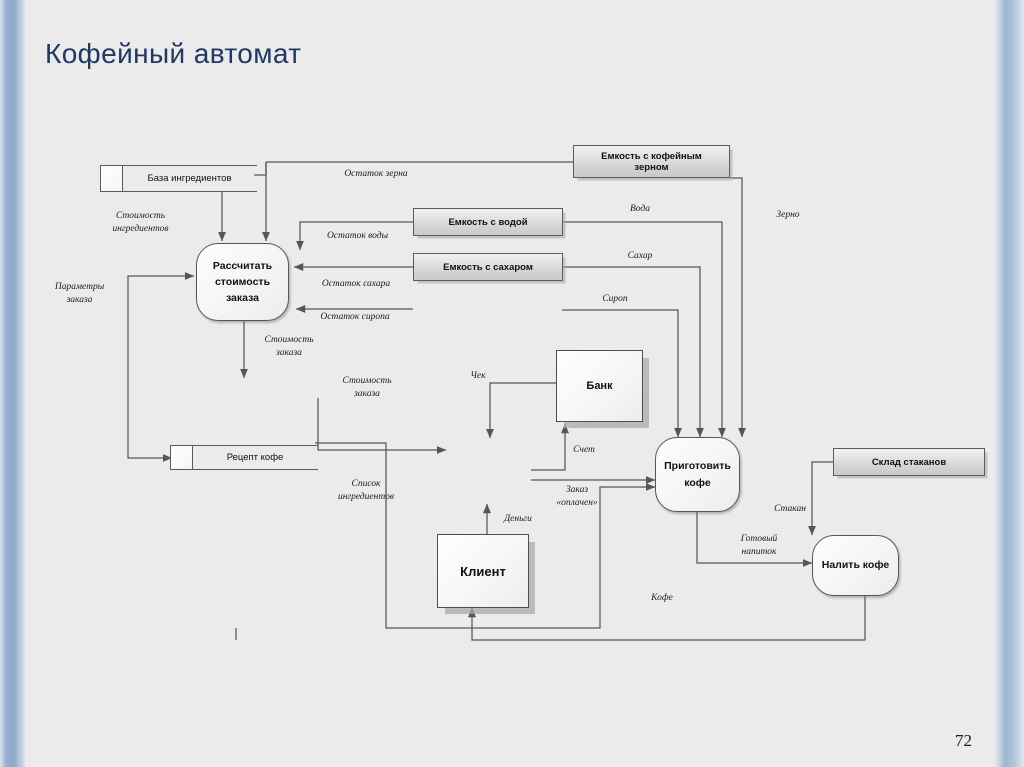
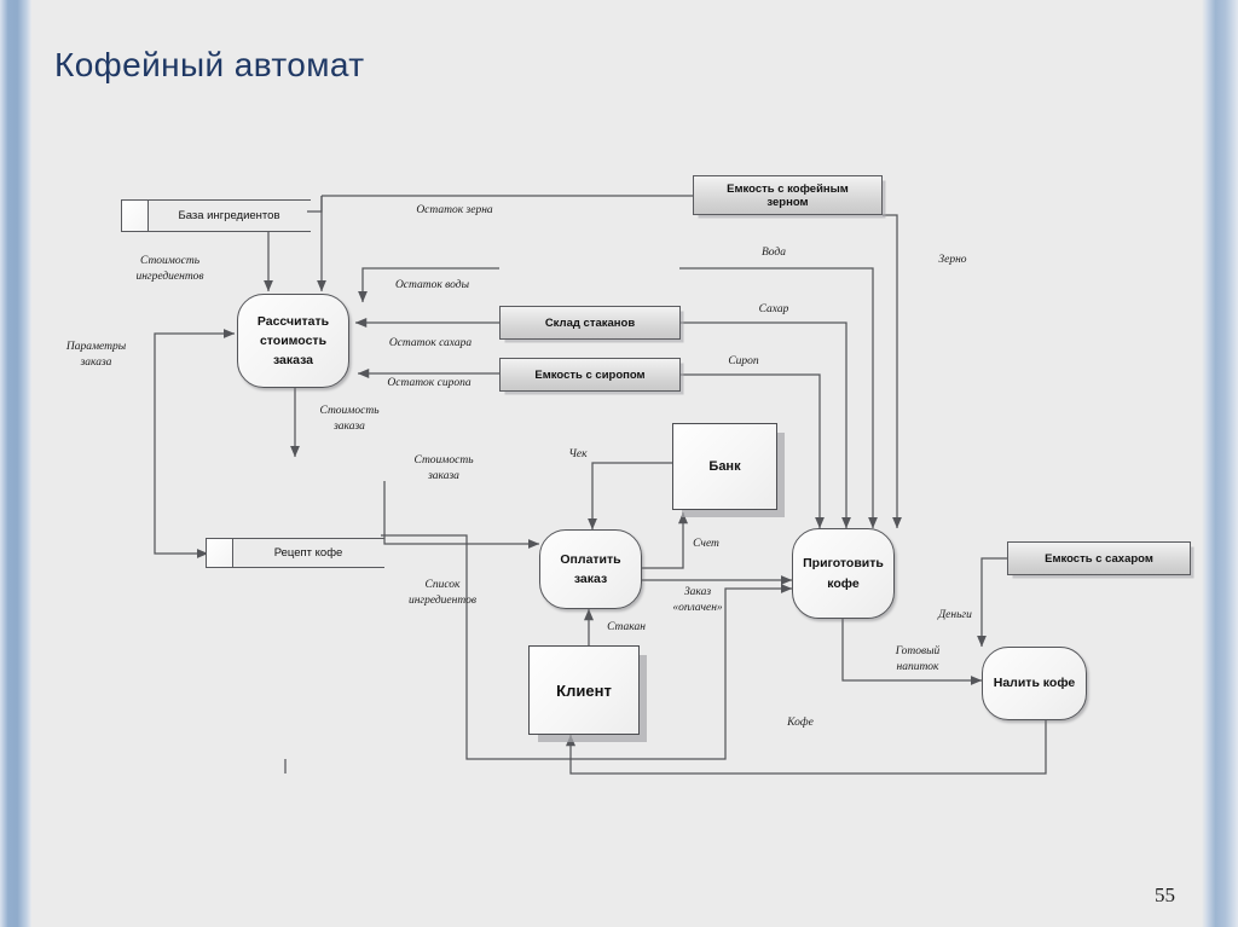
  Кофейный автомат
  База ингредиентов
  Емкость с кофейным
  зерном
- Емкость с водой
- Емкость с сахаром
+ Склад стаканов
+ Емкость с сиропом
- Склад стаканов
+ Емкость с сахаром
  Рассчитать
  стоимость
  заказа
  Рецепт кофе
  Банк
+ Оплатить
+ заказ
  Клиент
  Приготовить
  кофе
  Налить кофе
  Стоимость
  ингредиентов
  Параметры
  заказа
  Остаток зерна
  Остаток воды
  Остаток сахара
  Остаток сиропа
  Вода
  Сахар
  Сироп
  Зерно
  Стоимость
  заказа
  Стоимость
  заказа
  Список
  ингредиентов
  Чек
  Счет
  Заказ
  «оплачен»
- Деньги
+ Стакан
  Готовый
  напиток
- Стакан
+ Деньги
  Кофе
- 72
+ 55
